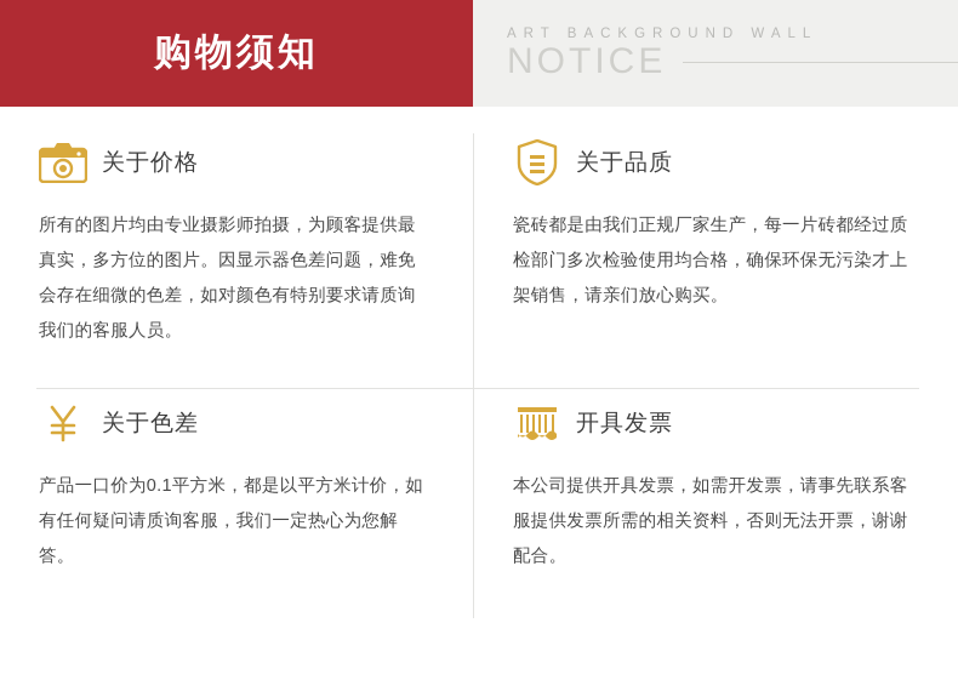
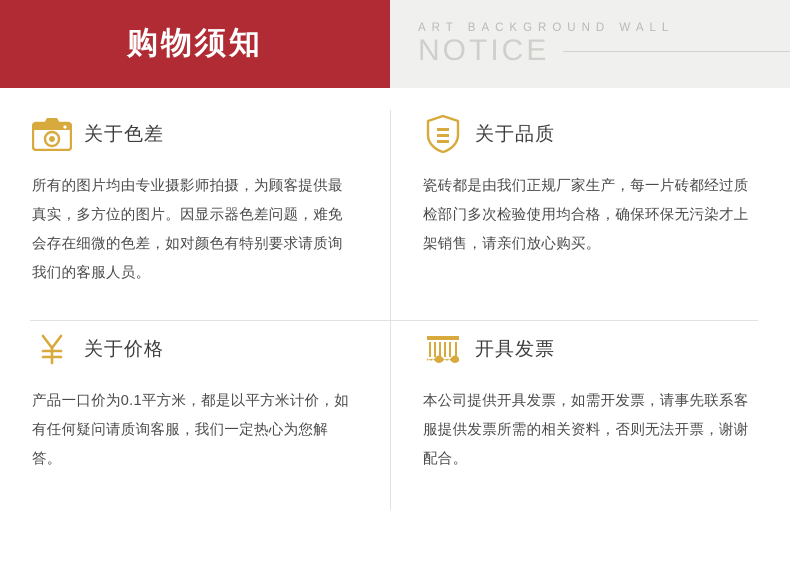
  购物须知
  ART BACKGROUND WALL
  NOTICE
- 关于价格
+ 关于色差
  所有的图片均由专业摄影师拍摄，为顾客提供最真实，多方位的图片。因显示器色差问题，难免会存在细微的色差，如对颜色有特别要求请质询我们的客服人员。
  关于品质
  瓷砖都是由我们正规厂家生产，每一片砖都经过质检部门多次检验使用均合格，确保环保无污染才上架销售，请亲们放心购买。
- 关于色差
+ 关于价格
  产品一口价为0.1平方米，都是以平方米计价，如有任何疑问请质询客服，我们一定热心为您解答。
  开具发票
  本公司提供开具发票，如需开发票，请事先联系客服提供发票所需的相关资料，否则无法开票，谢谢配合。
